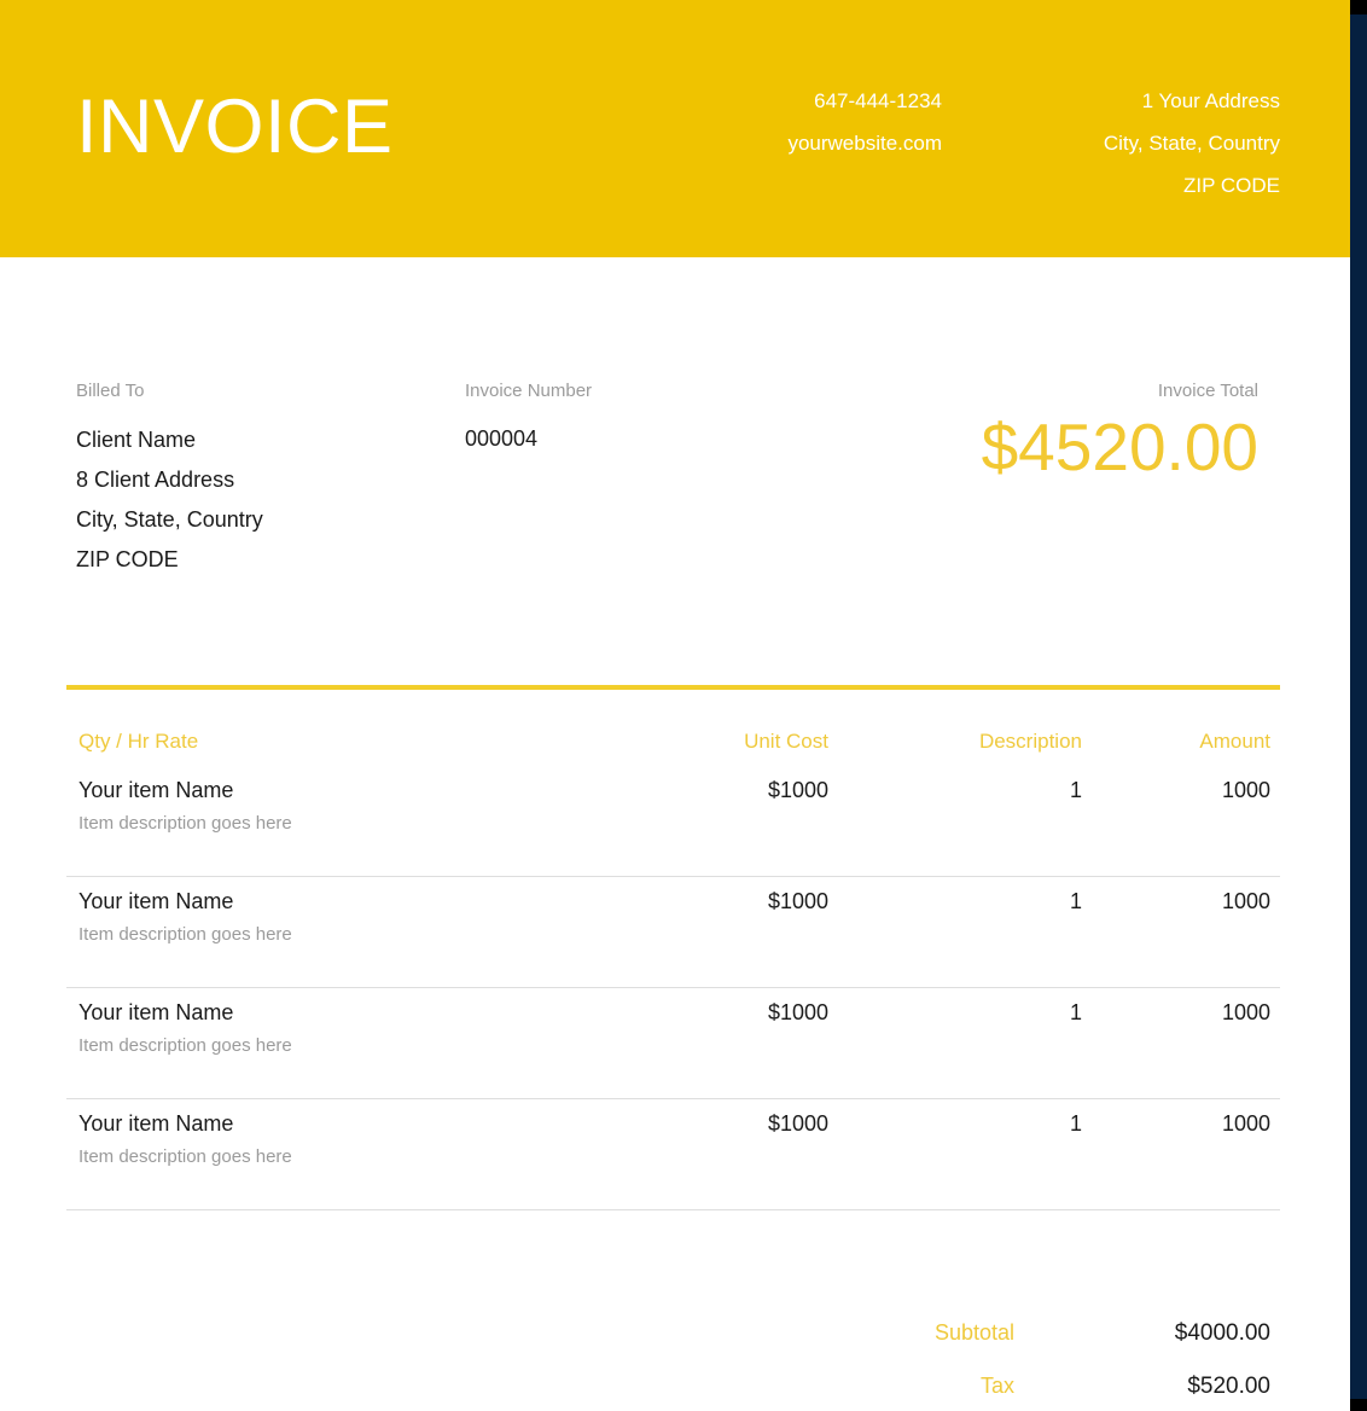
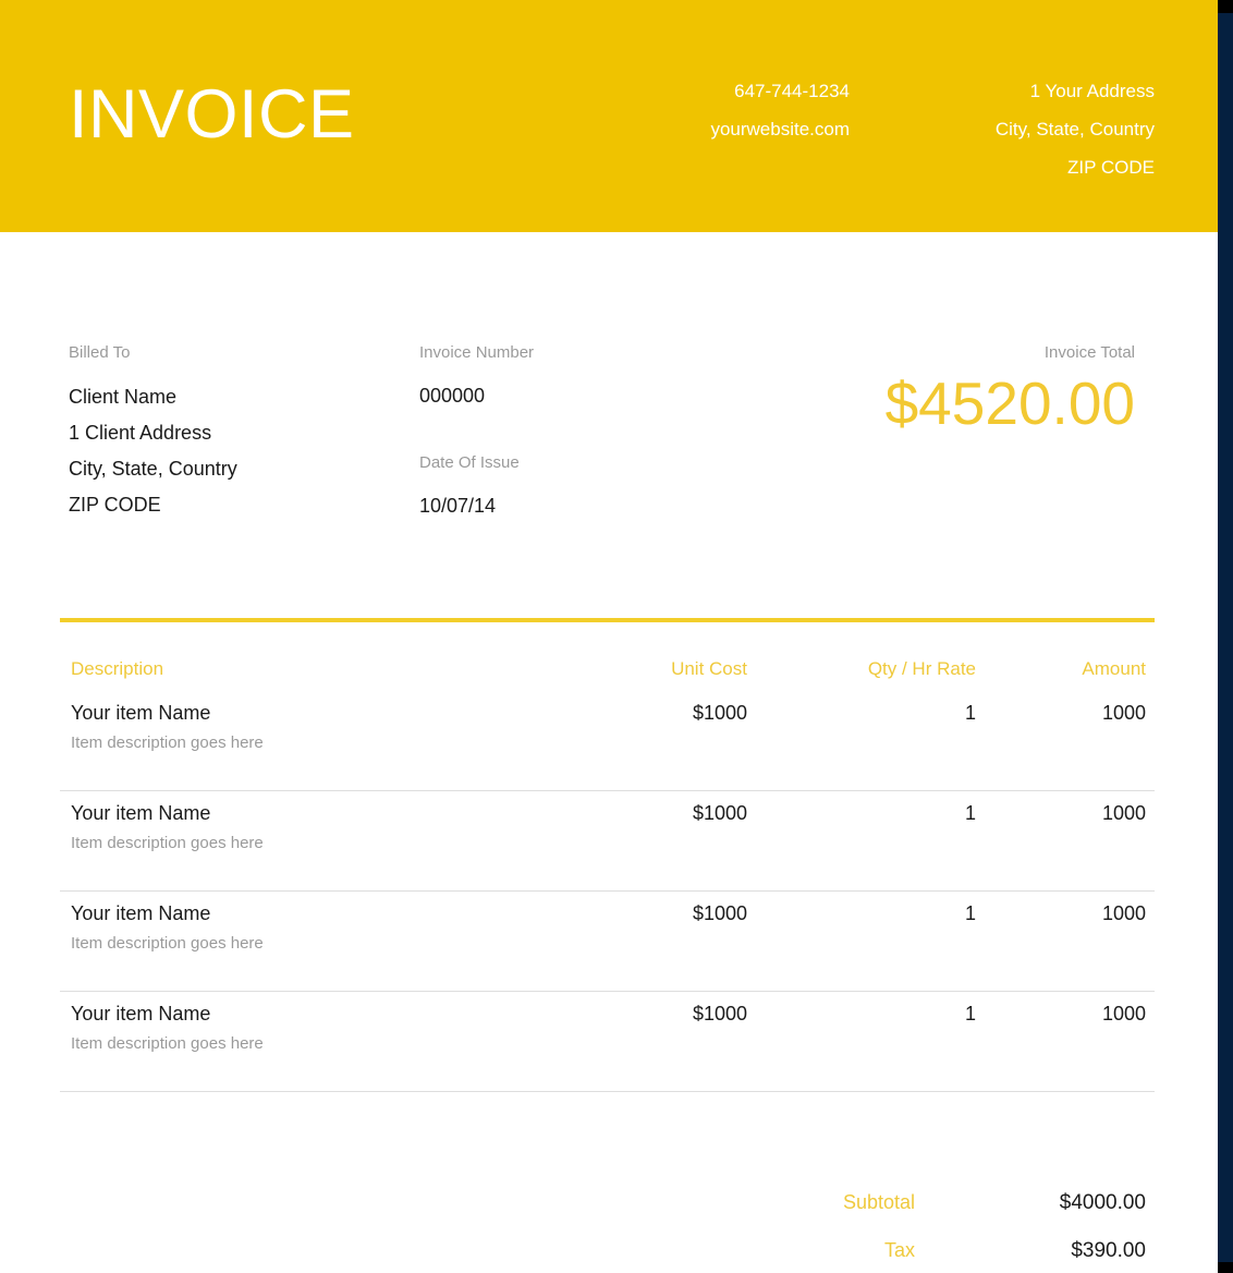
  INVOICE
- 647-444-1234
+ 647-744-1234
  yourwebsite.com
  1 Your Address
  City, State, Country
  ZIP CODE
  Billed To
  Client Name
- 8 Client Address
+ 1 Client Address
  City, State, Country
  ZIP CODE
  Invoice Number
- 000004
+ 000000
+ Date Of Issue
+ 10/07/14
  Invoice Total
  $4520.00
- Qty / Hr Rate
+ Description
  Unit Cost
- Description
+ Qty / Hr Rate
  Amount
  Your item Name
  Item description goes here
  $1000
  1
  1000
  Your item Name
  Item description goes here
  $1000
  1
  1000
  Your item Name
  Item description goes here
  $1000
  1
  1000
  Your item Name
  Item description goes here
  $1000
  1
  1000
  Subtotal
  $4000.00
  Tax
- $520.00
+ $390.00
